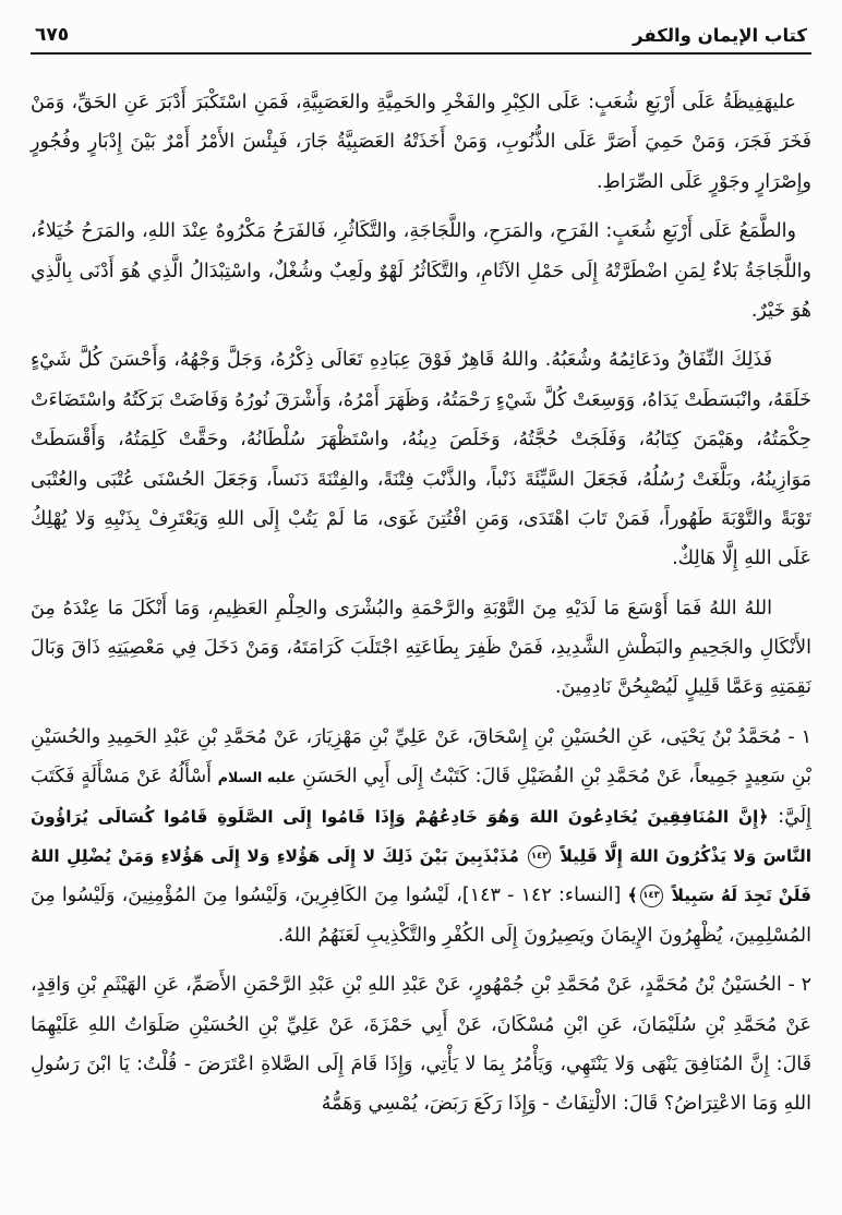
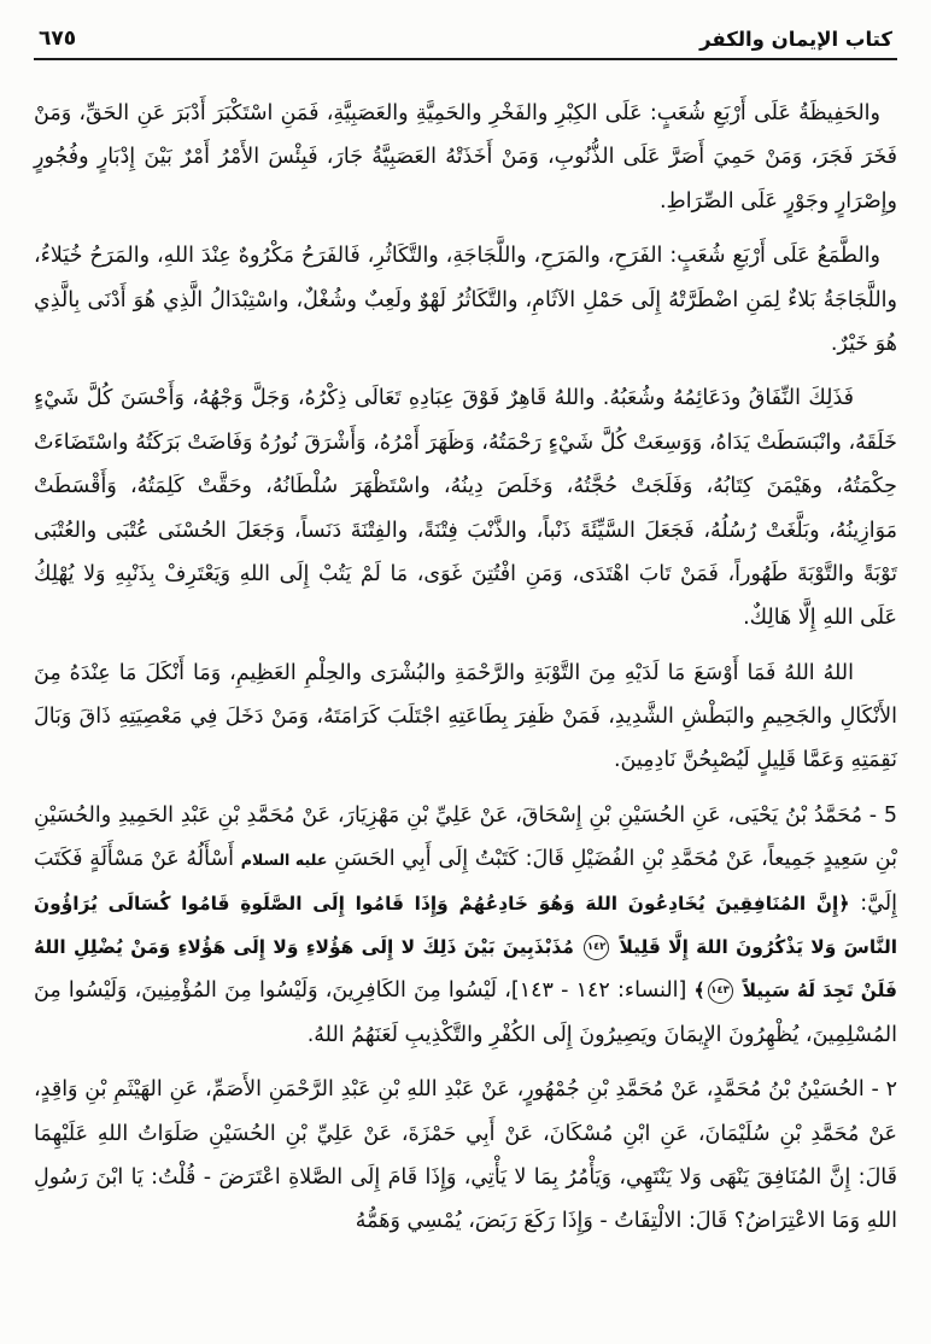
  ٦٧٥
  كتاب الإيمان والكفر
- عليهَفِيظَةُ عَلَى أَرْبَعِ شُعَبٍ: عَلَى الكِبْرِ والفَخْرِ والحَمِيَّةِ والعَصَبِيَّةِ، فَمَنِ اسْتَكْبَرَ أَدْبَرَ عَنِ الحَقِّ، وَمَنْ فَخَرَ فَجَرَ، وَمَنْ حَمِيَ أَصَرَّ عَلَى الذُّنُوبِ، وَمَنْ أَخَذَتْهُ العَصَبِيَّةُ جَارَ، فَبِئْسَ الأَمْرُ أَمْرٌ بَيْنَ إِدْبَارٍ وفُجُورٍ وإِصْرَارٍ وجَوْرٍ عَلَى الصِّرَاطِ.
+ والحَفِيظَةُ عَلَى أَرْبَعِ شُعَبٍ: عَلَى الكِبْرِ والفَخْرِ والحَمِيَّةِ والعَصَبِيَّةِ، فَمَنِ اسْتَكْبَرَ أَدْبَرَ عَنِ الحَقِّ، وَمَنْ فَخَرَ فَجَرَ، وَمَنْ حَمِيَ أَصَرَّ عَلَى الذُّنُوبِ، وَمَنْ أَخَذَتْهُ العَصَبِيَّةُ جَارَ، فَبِئْسَ الأَمْرُ أَمْرٌ بَيْنَ إِدْبَارٍ وفُجُورٍ وإِصْرَارٍ وجَوْرٍ عَلَى الصِّرَاطِ.
  والطَّمَعُ عَلَى أَرْبَعِ شُعَبٍ: الفَرَحِ، والمَرَحِ، واللَّجَاجَةِ، والتَّكَاثُرِ، فَالفَرَحُ مَكْرُوهٌ عِنْدَ اللهِ، والمَرَحُ خُيَلاءُ، واللَّجَاجَةُ بَلاءٌ لِمَنِ اضْطَرَّتْهُ إِلَى حَمْلِ الآثَامِ، والتَّكَاثُرُ لَهْوٌ ولَعِبٌ وشُغْلٌ، واسْتِبْدَالُ الَّذِي هُوَ أَدْنَى بِالَّذِي هُوَ خَيْرٌ.
  فَذَلِكَ النِّفَاقُ ودَعَائِمُهُ وشُعَبُهُ. واللهُ قَاهِرٌ فَوْقَ عِبَادِهِ تَعَالَى ذِكْرُهُ، وَجَلَّ وَجْهُهُ، وَأَحْسَنَ كُلَّ شَيْءٍ خَلَقَهُ، وانْبَسَطَتْ يَدَاهُ، وَوَسِعَتْ كُلَّ شَيْءٍ رَحْمَتُهُ، وَظَهَرَ أَمْرُهُ، وَأَشْرَقَ نُورُهُ وَفَاضَتْ بَرَكَتُهُ واسْتَضَاءَتْ حِكْمَتُهُ، وهَيْمَنَ كِتَابُهُ، وَفَلَجَتْ حُجَّتُهُ، وَخَلَصَ دِينُهُ، واسْتَظْهَرَ سُلْطَانُهُ، وحَقَّتْ كَلِمَتُهُ، وَأَقْسَطَتْ مَوَازِينُهُ، وبَلَّغَتْ رُسُلُهُ، فَجَعَلَ السَّيِّئَةَ ذَنْباً، والذَّنْبَ فِتْنَةً، والفِتْنَةَ دَنَساً، وَجَعَلَ الحُسْنَى عُتْبَى والعُتْبَى تَوْبَةً والتَّوْبَةَ طَهُوراً، فَمَنْ تَابَ اهْتَدَى، وَمَنِ افْتُتِنَ غَوَى، مَا لَمْ يَتُبْ إِلَى اللهِ وَيَعْتَرِفْ بِذَنْبِهِ وَلا يُهْلِكُ عَلَى اللهِ إِلَّا هَالِكٌ.
  اللهُ اللهُ فَمَا أَوْسَعَ مَا لَدَيْهِ مِنَ التَّوْبَةِ والرَّحْمَةِ والبُشْرَى والحِلْمِ العَظِيمِ، وَمَا أَنْكَلَ مَا عِنْدَهُ مِنَ الأَنْكَالِ والجَحِيمِ والبَطْشِ الشَّدِيدِ، فَمَنْ ظَفِرَ بِطَاعَتِهِ اجْتَلَبَ كَرَامَتَهُ، وَمَنْ دَخَلَ فِي مَعْصِيَتِهِ ذَاقَ وَبَالَ نَقِمَتِهِ وَعَمَّا قَلِيلٍ لَيُصْبِحُنَّ نَادِمِينَ.
- ١ - مُحَمَّدُ بْنُ يَحْيَى، عَنِ الحُسَيْنِ بْنِ إِسْحَاقَ، عَنْ عَلِيِّ بْنِ مَهْزِيَارَ، عَنْ مُحَمَّدِ بْنِ عَبْدِ الحَمِيدِ والحُسَيْنِ بْنِ سَعِيدٍ جَمِيعاً، عَنْ مُحَمَّدِ بْنِ الفُضَيْلِ قَالَ: كَتَبْتُ إِلَى أَبِي الحَسَنِ عليه السلام أَسْأَلُهُ عَنْ مَسْأَلَةٍ فَكَتَبَ إِلَيَّ: ﴿إِنَّ المُنَافِقِينَ يُخَادِعُونَ اللهَ وَهُوَ خَادِعُهُمْ وَإِذَا قَامُوا إِلَى الصَّلَوةِ قَامُوا كُسَالَى يُرَاؤُونَ النَّاسَ وَلا يَذْكُرُونَ اللهَ إِلَّا قَلِيلاً ١٤٢ مُذَبْذَبِينَ بَيْنَ ذَلِكَ لا إِلَى هَؤُلاءِ وَلا إِلَى هَؤُلاءِ وَمَنْ يُضْلِلِ اللهُ فَلَنْ تَجِدَ لَهُ سَبِيلاً ١٤٣﴾ [النساء: ١٤٢ - ١٤٣]، لَيْسُوا مِنَ الكَافِرِينَ، وَلَيْسُوا مِنَ المُؤْمِنِينَ، وَلَيْسُوا مِنَ المُسْلِمِينَ، يُظْهِرُونَ الإِيمَانَ ويَصِيرُونَ إِلَى الكُفْرِ والتَّكْذِيبِ لَعَنَهُمُ اللهُ.
+ 5 - مُحَمَّدُ بْنُ يَحْيَى، عَنِ الحُسَيْنِ بْنِ إِسْحَاقَ، عَنْ عَلِيِّ بْنِ مَهْزِيَارَ، عَنْ مُحَمَّدِ بْنِ عَبْدِ الحَمِيدِ والحُسَيْنِ بْنِ سَعِيدٍ جَمِيعاً، عَنْ مُحَمَّدِ بْنِ الفُضَيْلِ قَالَ: كَتَبْتُ إِلَى أَبِي الحَسَنِ عليه السلام أَسْأَلُهُ عَنْ مَسْأَلَةٍ فَكَتَبَ إِلَيَّ: ﴿إِنَّ المُنَافِقِينَ يُخَادِعُونَ اللهَ وَهُوَ خَادِعُهُمْ وَإِذَا قَامُوا إِلَى الصَّلَوةِ قَامُوا كُسَالَى يُرَاؤُونَ النَّاسَ وَلا يَذْكُرُونَ اللهَ إِلَّا قَلِيلاً ١٤٢ مُذَبْذَبِينَ بَيْنَ ذَلِكَ لا إِلَى هَؤُلاءِ وَلا إِلَى هَؤُلاءِ وَمَنْ يُضْلِلِ اللهُ فَلَنْ تَجِدَ لَهُ سَبِيلاً ١٤٣﴾ [النساء: ١٤٢ - ١٤٣]، لَيْسُوا مِنَ الكَافِرِينَ، وَلَيْسُوا مِنَ المُؤْمِنِينَ، وَلَيْسُوا مِنَ المُسْلِمِينَ، يُظْهِرُونَ الإِيمَانَ ويَصِيرُونَ إِلَى الكُفْرِ والتَّكْذِيبِ لَعَنَهُمُ اللهُ.
  ٢ - الحُسَيْنُ بْنُ مُحَمَّدٍ، عَنْ مُحَمَّدِ بْنِ جُمْهُورٍ، عَنْ عَبْدِ اللهِ بْنِ عَبْدِ الرَّحْمَنِ الأَصَمِّ، عَنِ الهَيْثَمِ بْنِ وَاقِدٍ، عَنْ مُحَمَّدِ بْنِ سُلَيْمَانَ، عَنِ ابْنِ مُسْكَانَ، عَنْ أَبِي حَمْزَةَ، عَنْ عَلِيِّ بْنِ الحُسَيْنِ صَلَوَاتُ اللهِ عَلَيْهِمَا قَالَ: إِنَّ المُنَافِقَ يَنْهَى وَلا يَنْتَهِي، وَيَأْمُرُ بِمَا لا يَأْتِي، وَإِذَا قَامَ إِلَى الصَّلاةِ اعْتَرَضَ - قُلْتُ: يَا ابْنَ رَسُولِ اللهِ وَمَا الاعْتِرَاضُ؟ قَالَ: الالْتِفَاتُ - وَإِذَا رَكَعَ رَبَضَ، يُمْسِي وَهَمُّهُ
